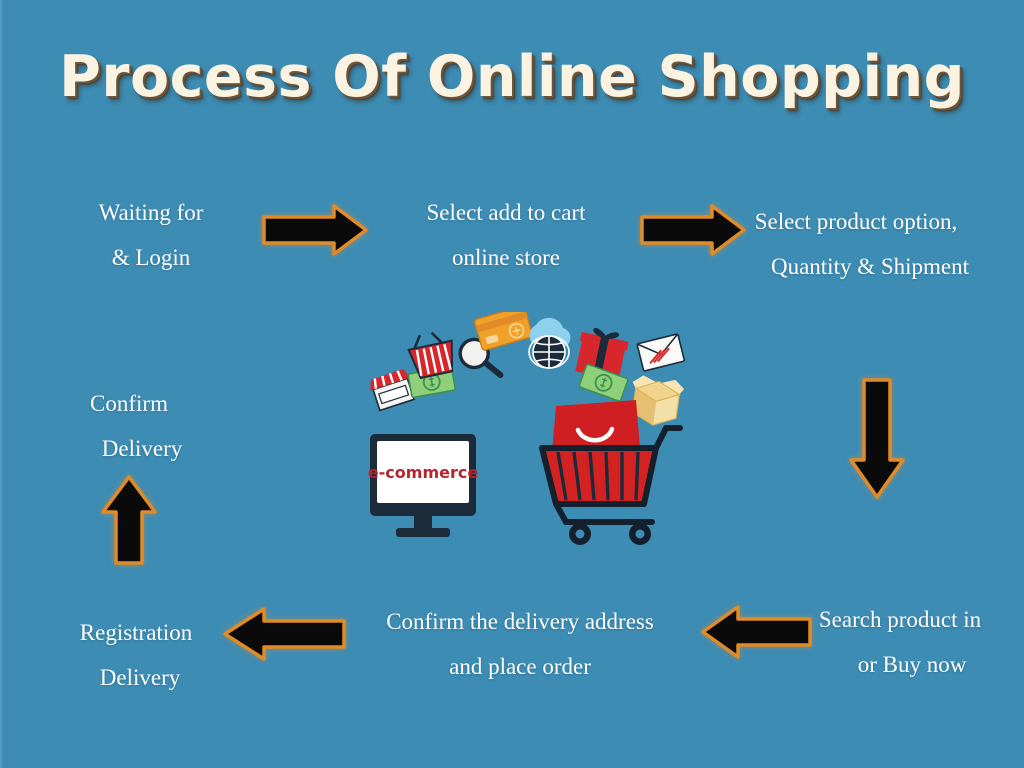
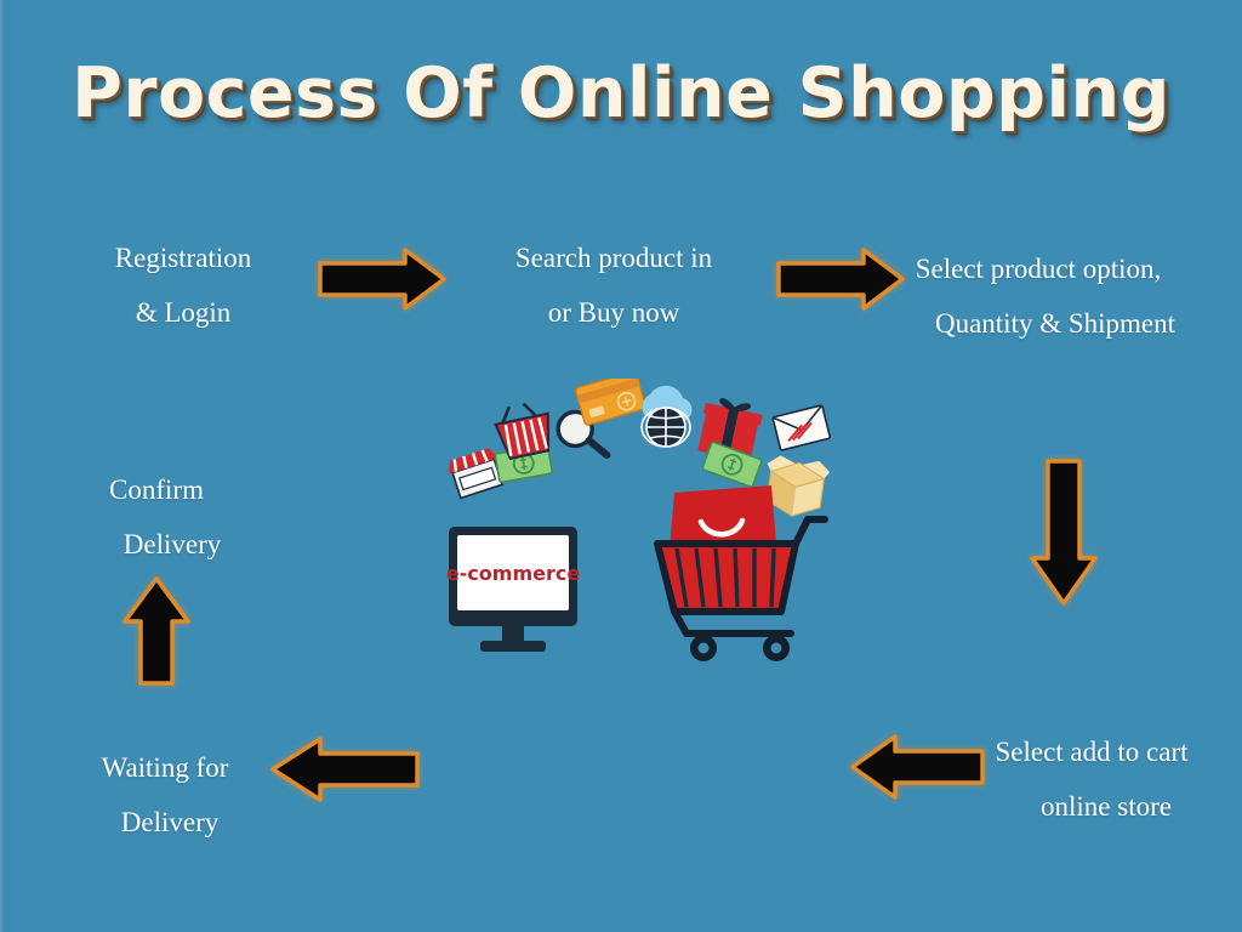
  Process Of Online Shopping
- Waiting for
+ Registration
  & Login
- Select add to cart
+ Search product in
- online store
+ or Buy now
  Select product option,
  Quantity & Shipment
- Search product in
+ Select add to cart
- or Buy now
+ online store
- Confirm the delivery address
- and place order
- Registration
+ Waiting for
  Delivery
  Confirm
  Delivery
  e-commerce
